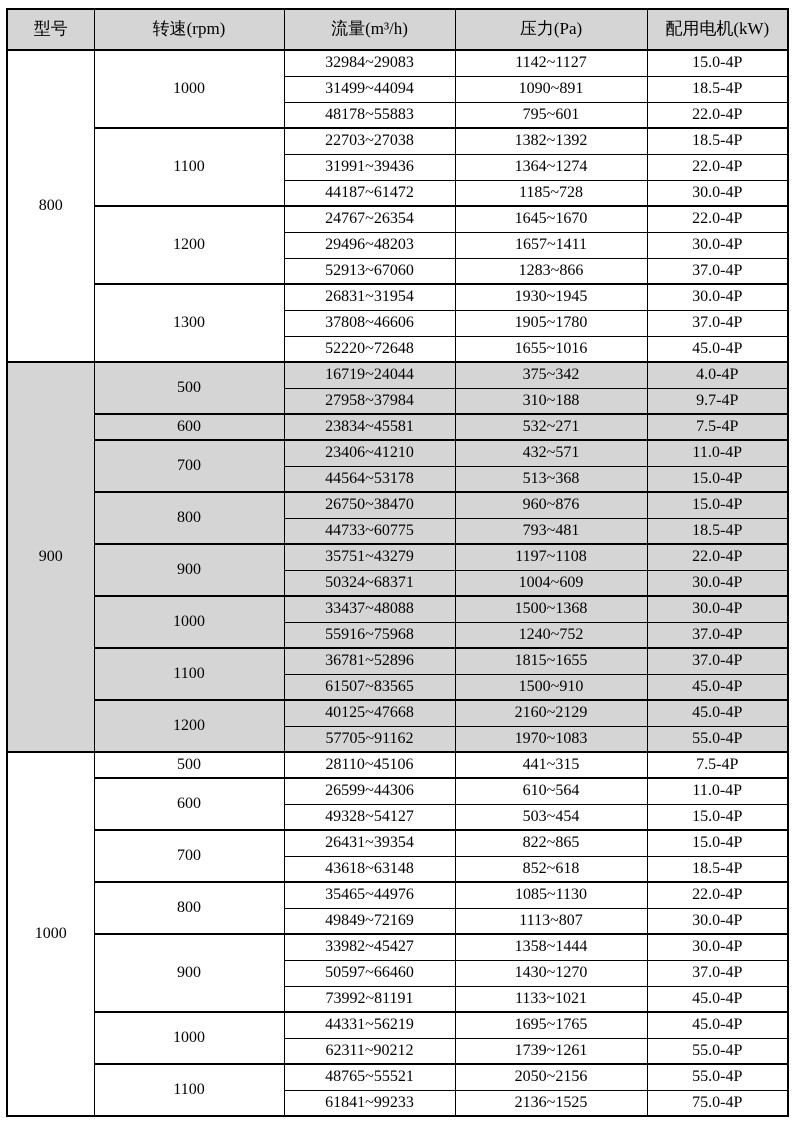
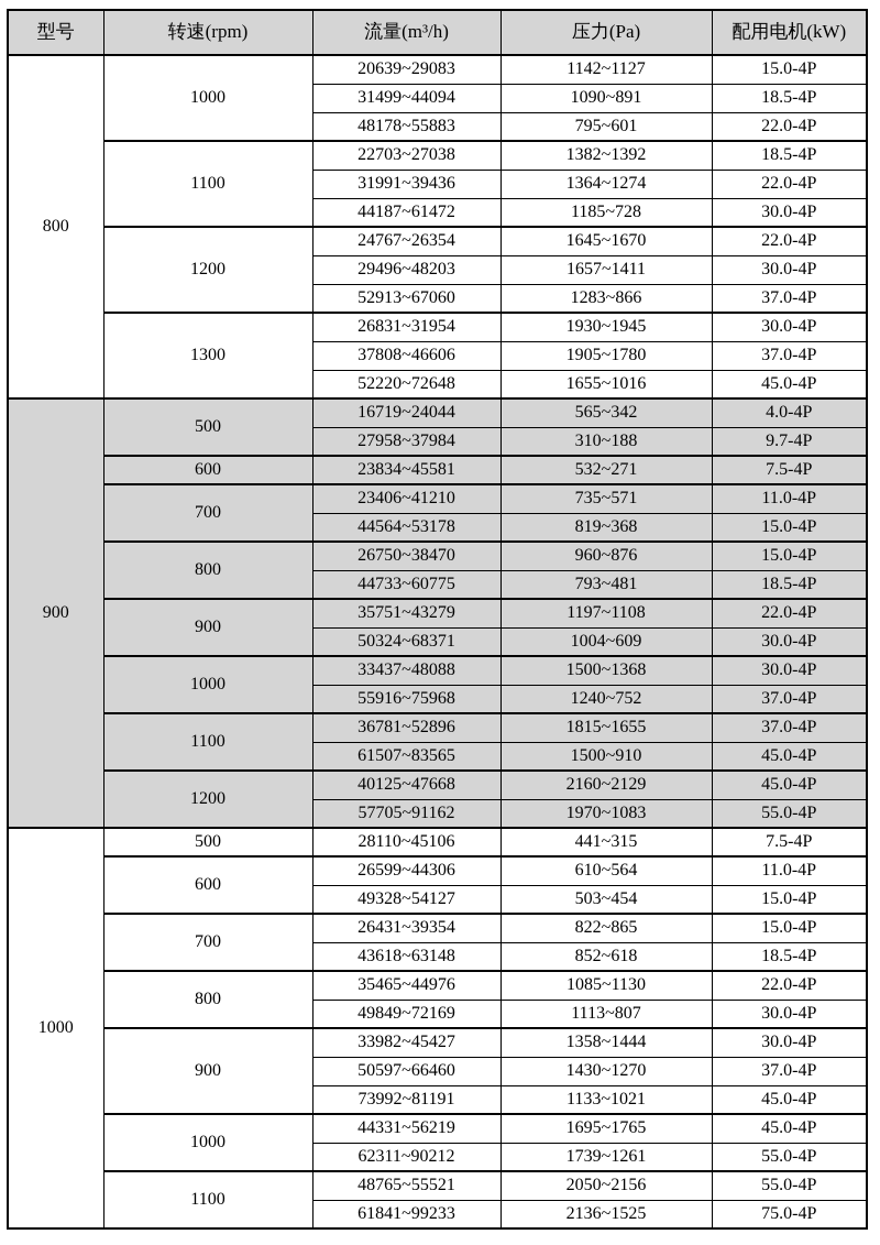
  型号	转速(rpm)	流量(m³/h)	压力(Pa)	配用电机(kW)
- 800	1000	32984~29083	1142~1127	15.0-4P
+ 800	1000	20639~29083	1142~1127	15.0-4P
  31499~44094	1090~891	18.5-4P
  48178~55883	795~601	22.0-4P
  1100	22703~27038	1382~1392	18.5-4P
  31991~39436	1364~1274	22.0-4P
  44187~61472	1185~728	30.0-4P
  1200	24767~26354	1645~1670	22.0-4P
  29496~48203	1657~1411	30.0-4P
  52913~67060	1283~866	37.0-4P
  1300	26831~31954	1930~1945	30.0-4P
  37808~46606	1905~1780	37.0-4P
  52220~72648	1655~1016	45.0-4P
- 900	500	16719~24044	375~342	4.0-4P
+ 900	500	16719~24044	565~342	4.0-4P
  27958~37984	310~188	9.7-4P
  600	23834~45581	532~271	7.5-4P
- 700	23406~41210	432~571	11.0-4P
+ 700	23406~41210	735~571	11.0-4P
- 44564~53178	513~368	15.0-4P
+ 44564~53178	819~368	15.0-4P
  800	26750~38470	960~876	15.0-4P
  44733~60775	793~481	18.5-4P
  900	35751~43279	1197~1108	22.0-4P
  50324~68371	1004~609	30.0-4P
  1000	33437~48088	1500~1368	30.0-4P
  55916~75968	1240~752	37.0-4P
  1100	36781~52896	1815~1655	37.0-4P
  61507~83565	1500~910	45.0-4P
  1200	40125~47668	2160~2129	45.0-4P
  57705~91162	1970~1083	55.0-4P
  1000	500	28110~45106	441~315	7.5-4P
  600	26599~44306	610~564	11.0-4P
  49328~54127	503~454	15.0-4P
  700	26431~39354	822~865	15.0-4P
  43618~63148	852~618	18.5-4P
  800	35465~44976	1085~1130	22.0-4P
  49849~72169	1113~807	30.0-4P
  900	33982~45427	1358~1444	30.0-4P
  50597~66460	1430~1270	37.0-4P
  73992~81191	1133~1021	45.0-4P
  1000	44331~56219	1695~1765	45.0-4P
  62311~90212	1739~1261	55.0-4P
  1100	48765~55521	2050~2156	55.0-4P
  61841~99233	2136~1525	75.0-4P
